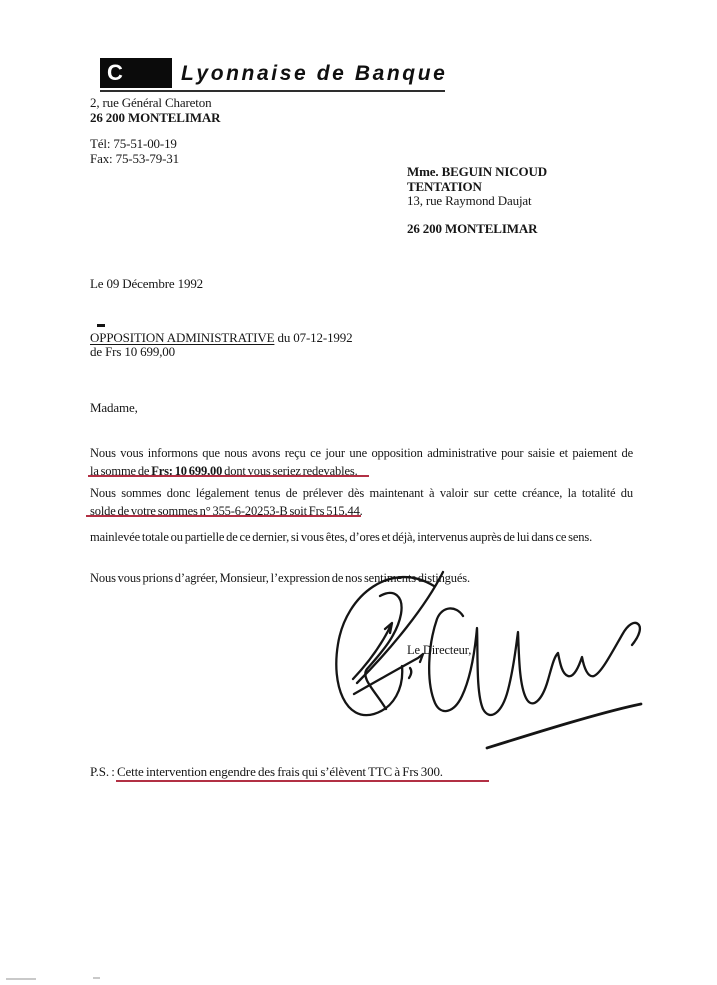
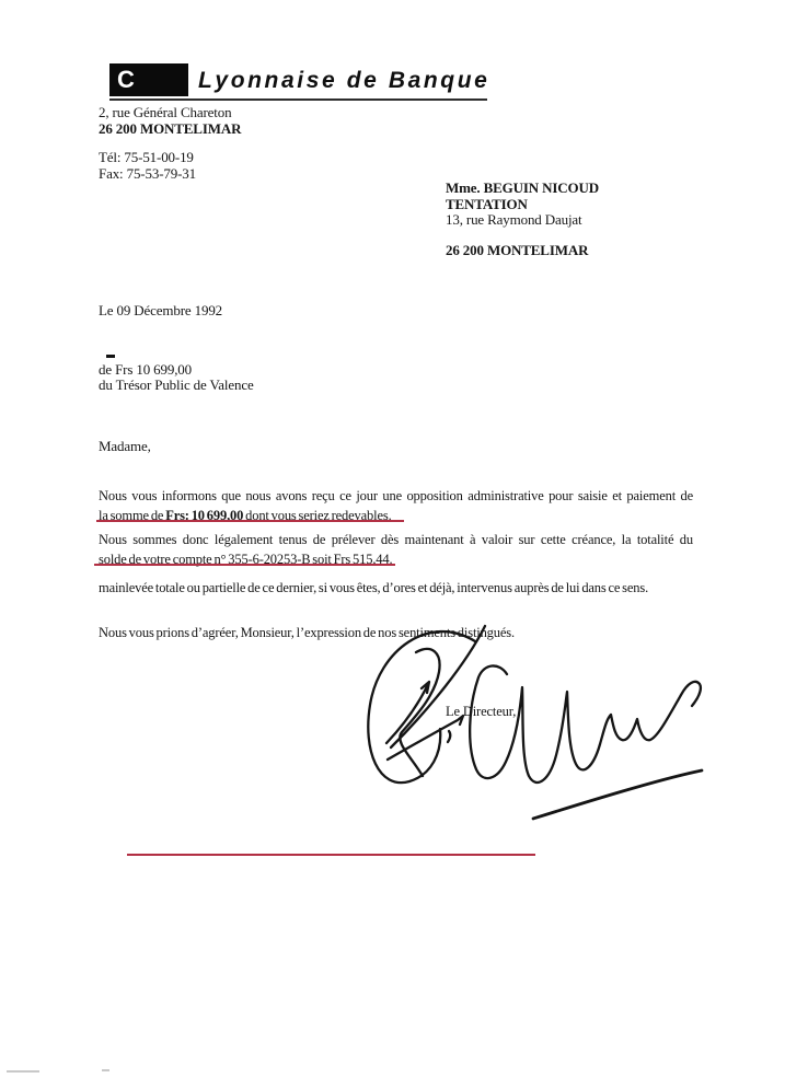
  C C
  Lyonnaise de Banque
  2, rue Général Chareton
  26 200 MONTELIMAR
  Tél: 75-51-00-19
  Fax: 75-53-79-31
  Mme. BEGUIN NICOUD
  TENTATION
  13, rue Raymond Daujat
  26 200 MONTELIMAR
  Le 09 Décembre 1992
- OPPOSITION ADMINISTRATIVE du 07-12-1992
  de Frs 10 699,00
+ du Trésor Public de Valence
  Madame,
  Nous vous informons que nous avons reçu ce jour une opposition administrative pour saisie et paiement de
  la somme de Frs: 10 699,00 dont vous seriez redevables.
  Nous sommes donc légalement tenus de prélever dès maintenant à valoir sur cette créance, la totalité du
- solde de votre sommes n° 355-6-20253-B soit Frs 515,44.
+ solde de votre compte n° 355-6-20253-B soit Frs 515,44.
  mainlevée totale ou partielle de ce dernier, si vous êtes, d’ores et déjà, intervenus auprès de lui dans ce sens.
  Nous vous prions d’agréer, Monsieur, l’expression de nos senti distingués.
  Le Directeur,
- P.S. : Cette intervention engendre des frais qui s’élèvent TTC à Frs 300.
